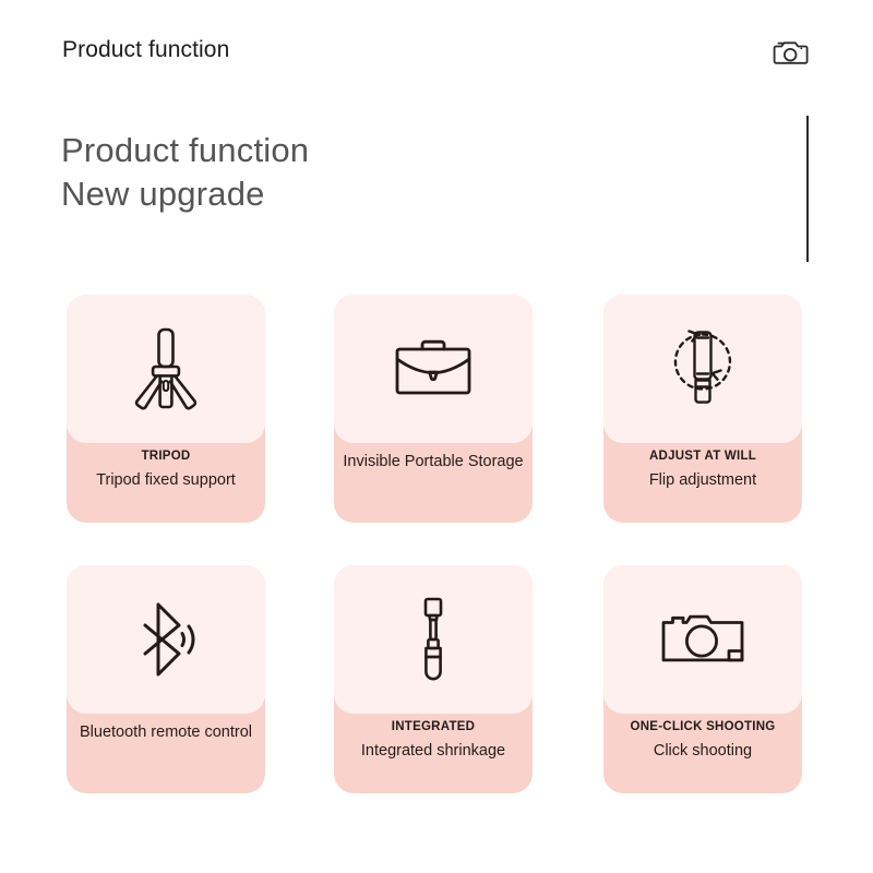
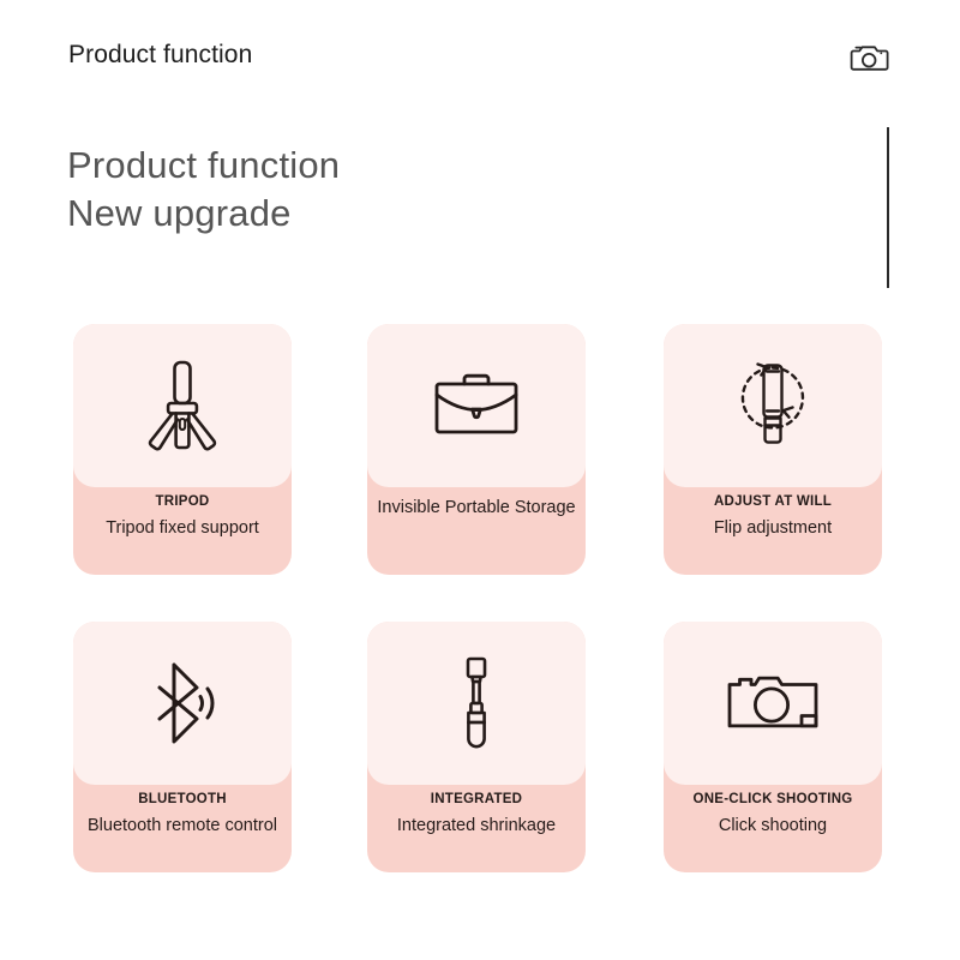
  Product function
  Product function
  New upgrade
  TRIPOD
  Tripod fixed support
  Invisible Portable Storage
  ADJUST AT WILL
  Flip adjustment
+ BLUETOOTH
  Bluetooth remote control
  INTEGRATED
  Integrated shrinkage
  ONE-CLICK SHOOTING
  Click shooting
